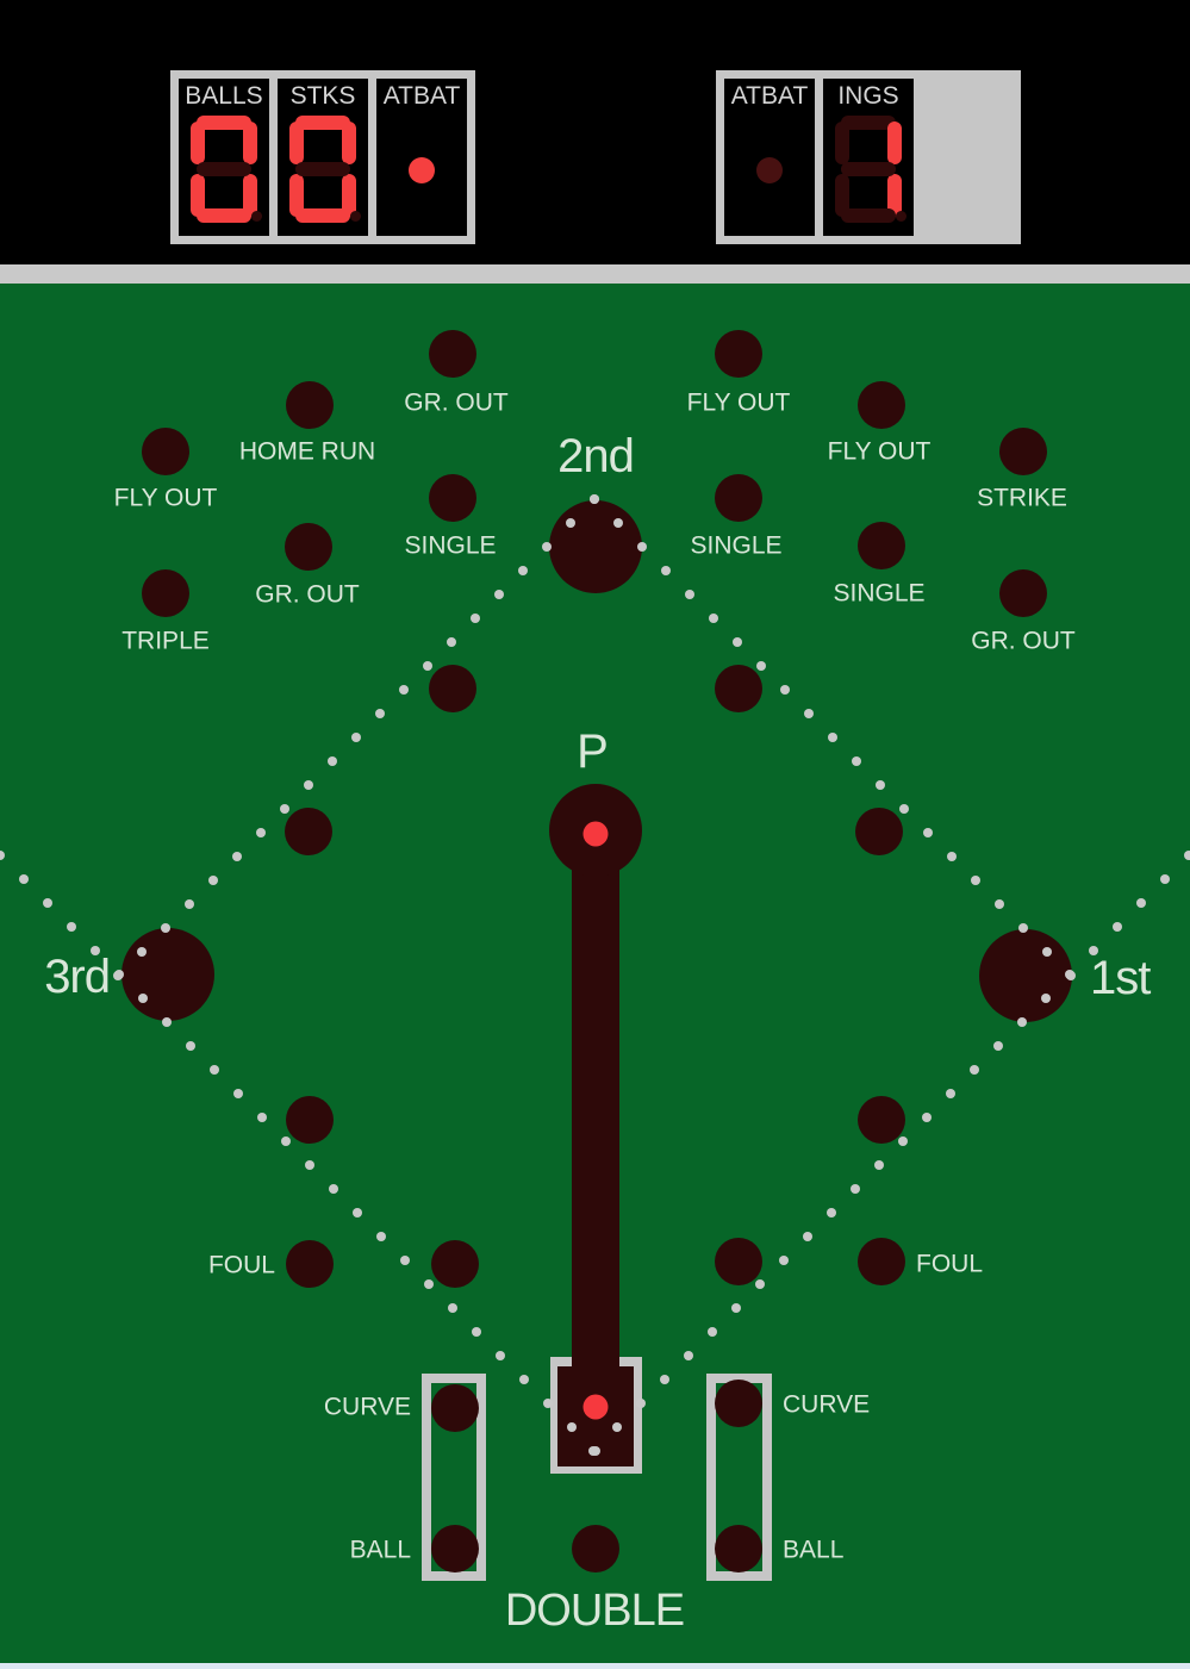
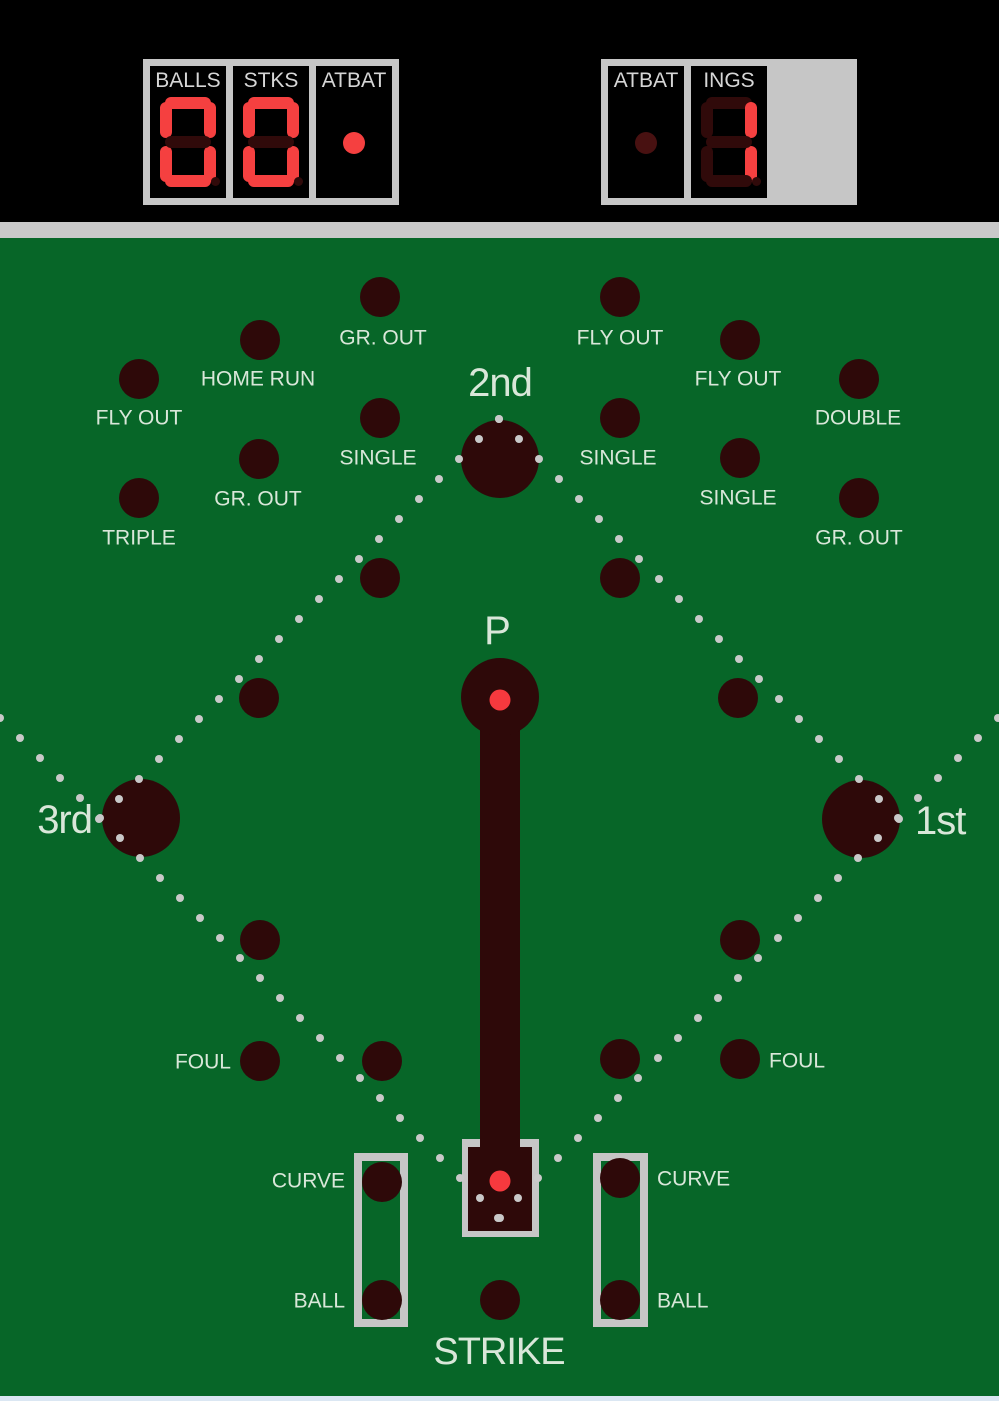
  BALLS
  STKS
  ATBAT
  ATBAT
  INGS
  GR. OUT
  FLY OUT
  HOME RUN
  FLY OUT
  FLY OUT
- STRIKE
+ DOUBLE
  SINGLE
  SINGLE
  GR. OUT
  SINGLE
  TRIPLE
  GR. OUT
  FOUL
  FOUL
  CURVE
  BALL
  CURVE
  BALL
- DOUBLE
+ STRIKE
  2nd
  3rd
  1st
  P
